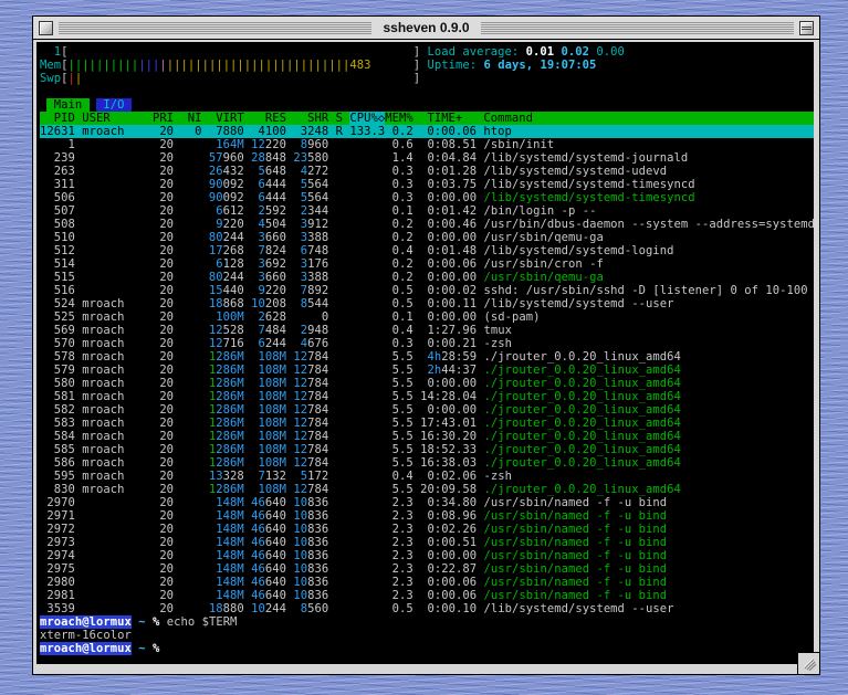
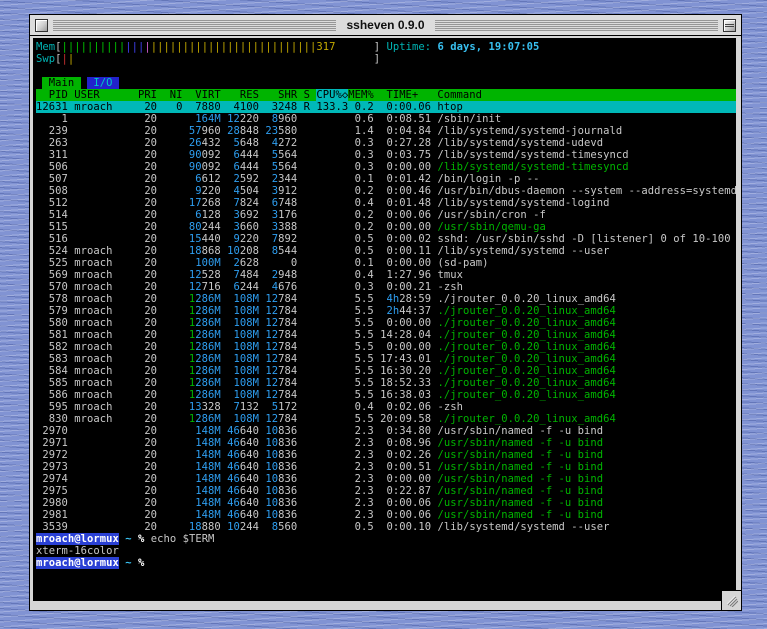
  ssheven 0.9.0
- 1[ ] Load average: 0.01 0.02 0.00
- Mem[||||||||||||||||||||||||||||||||||||||||483 ] Uptime: 6 days, 19:07:05
+ Mem[||||||||||||||||||||||||||||||||||||||||317 ] Uptime: 6 days, 19:07:05
  Swp[|| ]
  Main I/O
  PID USER PRI NI VIRT RES SHR S CPU%◇MEM% TIME+ Command
  12631 mroach 20 0 7880 4100 3248 R 133.3 0.2 0:00.06 htop
  1 20 164M 12220 8960 0.6 0:08.51 /sbin/init
  239 20 57960 28848 23580 1.4 0:04.84 /lib/systemd/systemd-journald
- 263 20 26432 5648 4272 0.3 0:01.28 /lib/systemd/systemd-udevd
+ 263 20 26432 5648 4272 0.3 0:27.28 /lib/systemd/systemd-udevd
  311 20 90092 6444 5564 0.3 0:03.75 /lib/systemd/systemd-timesyncd
  506 20 90092 6444 5564 0.3 0:00.00 /lib/systemd/systemd-timesyncd
  507 20 6612 2592 2344 0.1 0:01.42 /bin/login -p --
  508 20 9220 4504 3912 0.2 0:00.46 /usr/bin/dbus-daemon --system --address=systemd
- 510 20 80244 3660 3388 0.2 0:00.00 /usr/sbin/qemu-ga
  512 20 17268 7824 6748 0.4 0:01.48 /lib/systemd/systemd-logind
  514 20 6128 3692 3176 0.2 0:00.06 /usr/sbin/cron -f
  515 20 80244 3660 3388 0.2 0:00.00 /usr/sbin/qemu-ga
  516 20 15440 9220 7892 0.5 0:00.02 sshd: /usr/sbin/sshd -D [listener] 0 of 10-100
  524 mroach 20 18868 10208 8544 0.5 0:00.11 /lib/systemd/systemd --user
  525 mroach 20 100M 2628 0 0.1 0:00.00 (sd-pam)
  569 mroach 20 12528 7484 2948 0.4 1:27.96 tmux
  570 mroach 20 12716 6244 4676 0.3 0:00.21 -zsh
  578 mroach 20 1286M 108M 12784 5.5 4h28:59 ./jrouter_0.0.20_linux_amd64
  579 mroach 20 1286M 108M 12784 5.5 2h44:37 ./jrouter_0.0.20_linux_amd64
  580 mroach 20 1286M 108M 12784 5.5 0:00.00 ./jrouter_0.0.20_linux_amd64
  581 mroach 20 1286M 108M 12784 5.5 14:28.04 ./jrouter_0.0.20_linux_amd64
  582 mroach 20 1286M 108M 12784 5.5 0:00.00 ./jrouter_0.0.20_linux_amd64
  583 mroach 20 1286M 108M 12784 5.5 17:43.01 ./jrouter_0.0.20_linux_amd64
  584 mroach 20 1286M 108M 12784 5.5 16:30.20 ./jrouter_0.0.20_linux_amd64
  585 mroach 20 1286M 108M 12784 5.5 18:52.33 ./jrouter_0.0.20_linux_amd64
  586 mroach 20 1286M 108M 12784 5.5 16:38.03 ./jrouter_0.0.20_linux_amd64
  595 mroach 20 13328 7132 5172 0.4 0:02.06 -zsh
  830 mroach 20 1286M 108M 12784 5.5 20:09.58 ./jrouter_0.0.20_linux_amd64
  2970 20 148M 46640 10836 2.3 0:34.80 /usr/sbin/named -f -u bind
  2971 20 148M 46640 10836 2.3 0:08.96 /usr/sbin/named -f -u bind
  2972 20 148M 46640 10836 2.3 0:02.26 /usr/sbin/named -f -u bind
  2973 20 148M 46640 10836 2.3 0:00.51 /usr/sbin/named -f -u bind
  2974 20 148M 46640 10836 2.3 0:00.00 /usr/sbin/named -f -u bind
  2975 20 148M 46640 10836 2.3 0:22.87 /usr/sbin/named -f -u bind
  2980 20 148M 46640 10836 2.3 0:00.06 /usr/sbin/named -f -u bind
  2981 20 148M 46640 10836 2.3 0:00.06 /usr/sbin/named -f -u bind
  3539 20 18880 10244 8560 0.5 0:00.10 /lib/systemd/systemd --user
  mroach@lormux ~ % echo $TERM
  xterm-16color
  mroach@lormux ~ %
